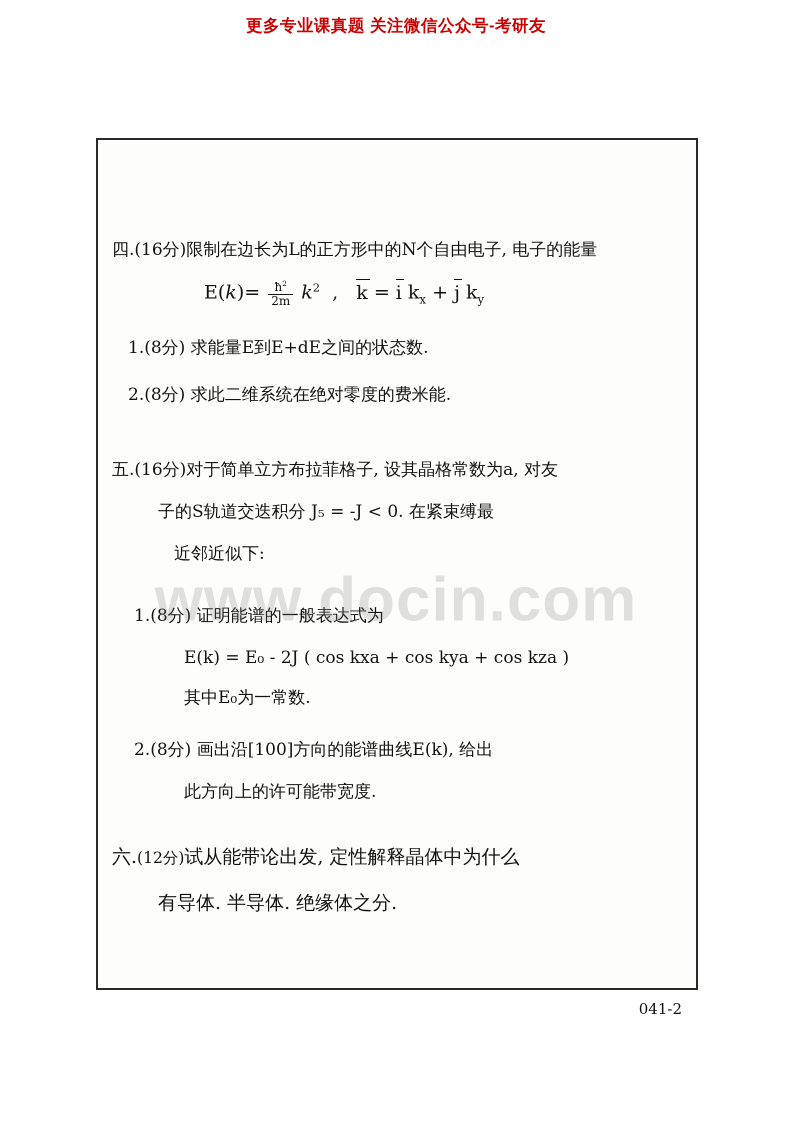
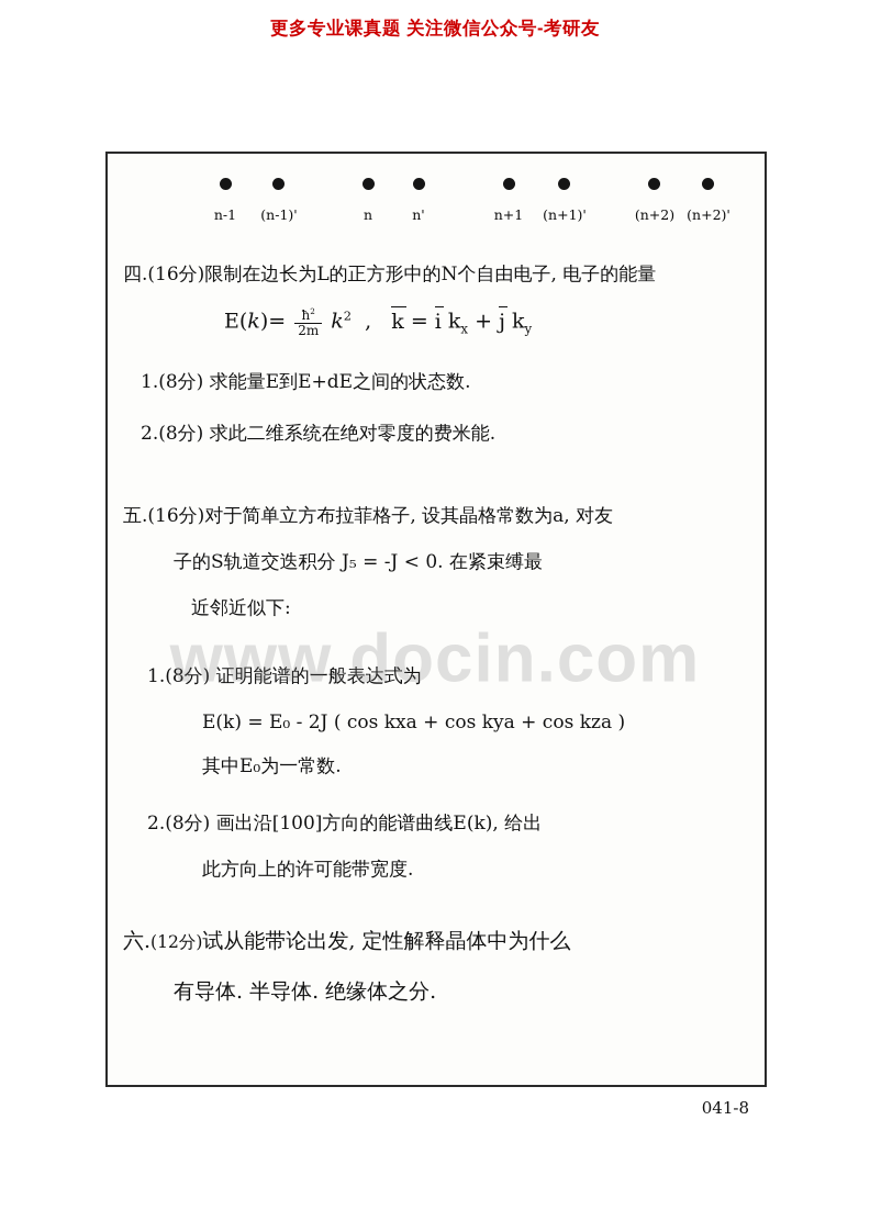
  更多专业课真题 关注微信公众号-考研友
+ n-1
+ (n-1)'
+ n
+ n'
+ n+1
+ (n+1)'
+ (n+2)
+ (n+2)'
  四.(16分)限制在边长为L的正方形中的N个自由电子, 电子的能量
  E(k)=
  ħ2
  2m
  k2 , k = i kx + j ky
  1.(8分) 求能量E到E+dE之间的状态数.
  2.(8分) 求此二维系统在绝对零度的费米能.
  五.(16分)对于简单立方布拉菲格子, 设其晶格常数为a, 对友
  子的S轨道交迭积分 J₅ = -J < 0. 在紧束缚最
  近邻近似下:
  1.(8分) 证明能谱的一般表达式为
  E(k) = E₀ - 2J ( cos kxa + cos kya + cos kza )
  其中E₀为一常数.
  2.(8分) 画出沿[100]方向的能谱曲线E(k), 给出
  此方向上的许可能带宽度.
  六.(12分)试从能带论出发, 定性解释晶体中为什么
  有导体. 半导体. 绝缘体之分.
- 041-2
+ 041-8
  www.docin.com
